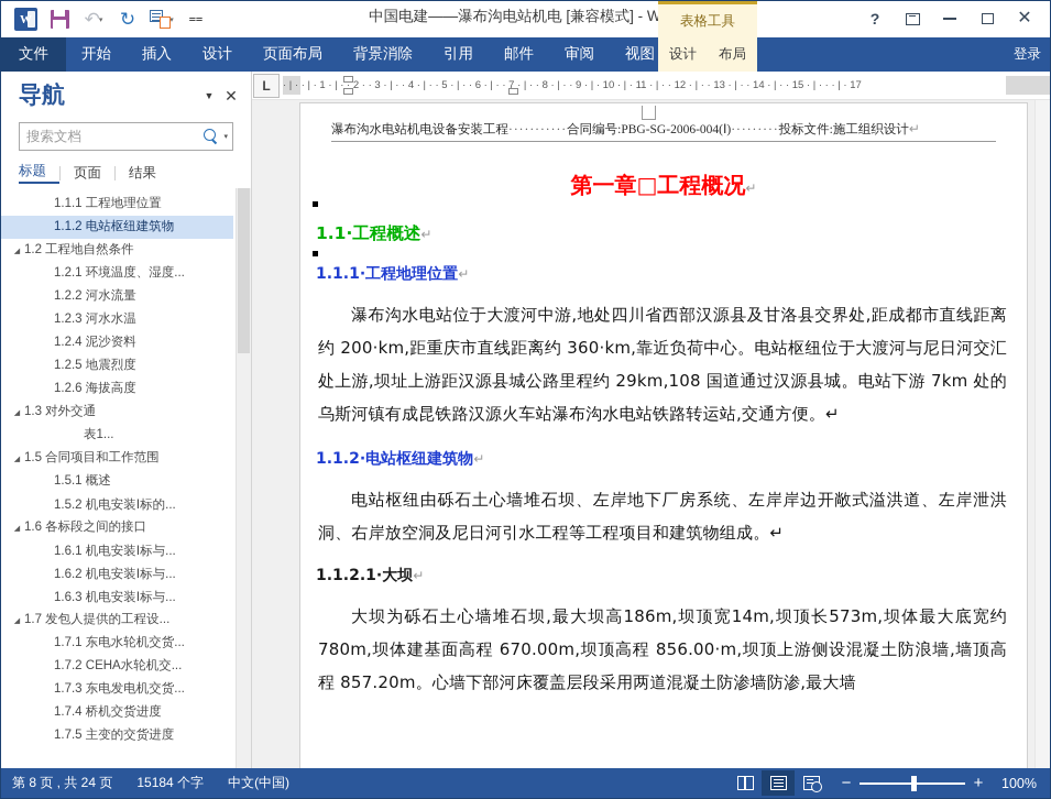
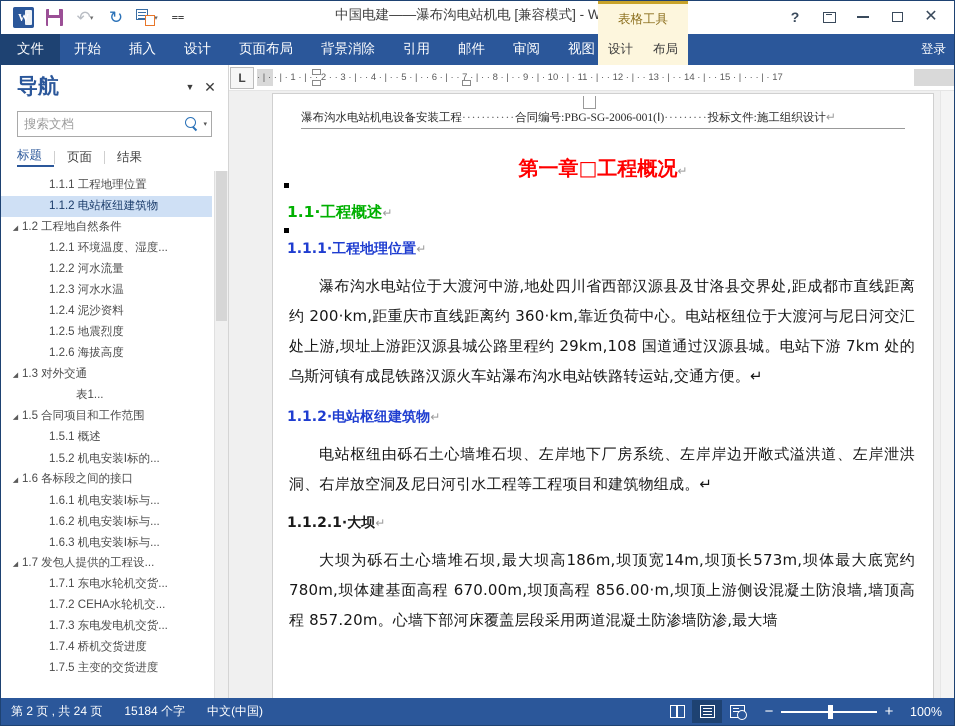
  W
  ↶
  ↻
  ⩵
  中国电建——瀑布沟电站机电 [兼容模式] - W
  表格工具
  ?
  ✕
  文件
  开始
  插入
  设计
  页面布局
  背景消除
  引用
  邮件
  审阅
  视图
  设计
  布局
  登录
  导航
  ▼
  ✕
  搜索文档
  标题
  页面
  结果
  1.1.1 工程地理位置
  1.1.2 电站枢纽建筑物
  1.2 工程地自然条件
  1.2.1 环境温度、湿度...
  1.2.2 河水流量
  1.2.3 河水水温
  1.2.4 泥沙资料
  1.2.5 地震烈度
  1.2.6 海拔高度
  1.3 对外交通
  表1...
  1.5 合同项目和工作范围
  1.5.1 概述
  1.5.2 机电安装Ⅰ标的...
  1.6 各标段之间的接口
  1.6.1 机电安装Ⅰ标与...
  1.6.2 机电安装Ⅰ标与...
  1.6.3 机电安装Ⅰ标与...
  1.7 发包人提供的工程设...
  1.7.1 东电水轮机交货...
  1.7.2 CEHA水轮机交...
  1.7.3 东电发电机交货...
  1.7.4 桥机交货进度
  1.7.5 主变的交货进度
  L
  · | · · | · 1 · | · · 2 · · 3 · | · · 4 · | · · 5 · | · · 6 · | · · 7 · | · · 8 · | · · 9 · | · 10 · | · 11 · | · · 12 · | · · 13 · | · · 14 · | · · 15 · | · · · | · 17
  瀑布沟水电站机电设备安装工程
  ···········
- 合同编号:PBG-SG-2006-004(Ⅰ)
+ 合同编号:PBG-SG-2006-001(Ⅰ)
  ·········
  投标文件:施工组织设计
  ↵
  第一章□工程概况↵
  1.1·工程概述↵
  1.1.1·工程地理位置↵
  瀑布沟水电站位于大渡河中游,地处四川省西部汉源县及甘洛县交界处,距成都市直线距离约 200·km,距重庆市直线距离约 360·km,靠近负荷中心。电站枢纽位于大渡河与尼日河交汇处上游,坝址上游距汉源县城公路里程约 29km,108 国道通过汉源县城。电站下游 7km 处的乌斯河镇有成昆铁路汉源火车站瀑布沟水电站铁路转运站,交通方便。↵
  1.1.2·电站枢纽建筑物↵
  电站枢纽由砾石土心墙堆石坝、左岸地下厂房系统、左岸岸边开敞式溢洪道、左岸泄洪洞、右岸放空洞及尼日河引水工程等工程项目和建筑物组成。↵
  1.1.2.1·大坝↵
  大坝为砾石土心墙堆石坝,最大坝高186m,坝顶宽14m,坝顶长573m,坝体最大底宽约 780m,坝体建基面高程 670.00m,坝顶高程 856.00·m,坝顶上游侧设混凝土防浪墙,墙顶高程 857.20m。心墙下部河床覆盖层段采用两道混凝土防渗墙防渗,最大墙
- 第 8 页 , 共 24 页
+ 第 2 页 , 共 24 页
  15184 个字
  中文(中国)
  −
  +
  100%
